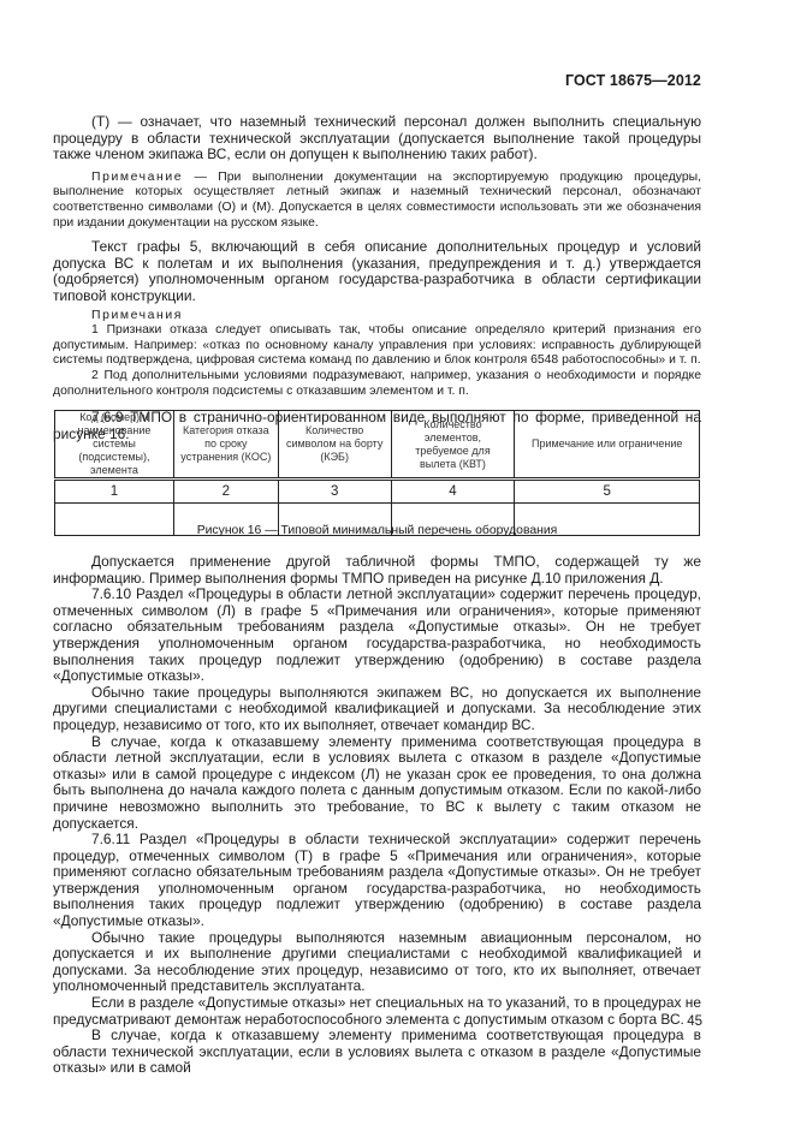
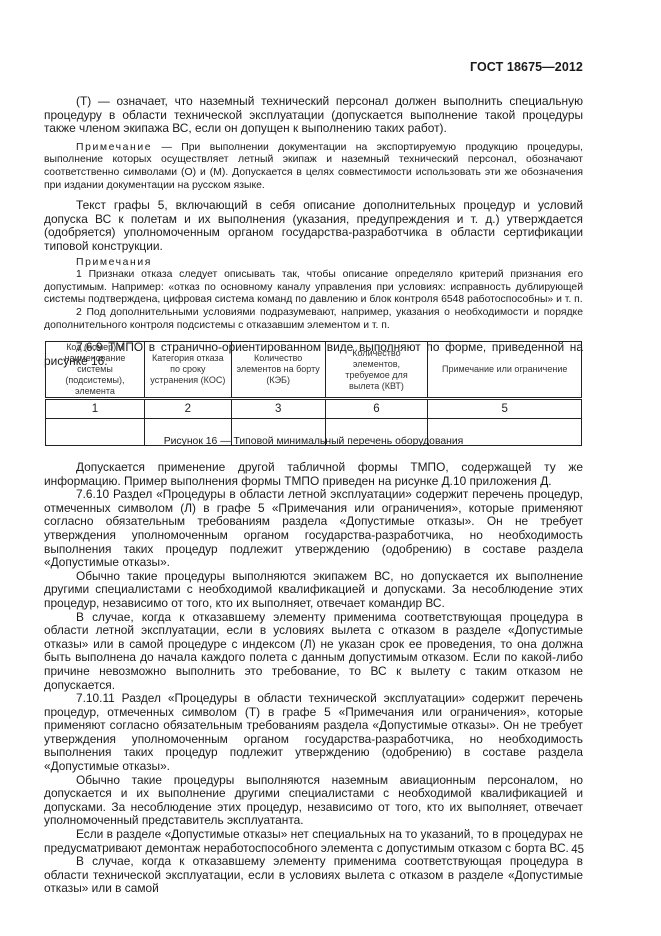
  ГОСТ 18675—2012
  (Т) — означает, что наземный технический персонал должен выполнить специальную процедуру в области технической эксплуатации (допускается выполнение такой процедуры также членом экипажа ВС, если он допущен к выполнению таких работ).
  Примечание — При выполнении документации на экспортируемую продукцию процедуры, выполнение которых осуществляет летный экипаж и наземный технический персонал, обозначают соответственно символами (О) и (М). Допускается в целях совместимости использовать эти же обозначения при издании документации на русском языке.
  Текст графы 5, включающий в себя описание дополнительных процедур и условий допуска ВС к полетам и их выполнения (указания, предупреждения и т. д.) утверждается (одобряется) уполномоченным органом государства-разработчика в области сертификации типовой конструкции.
  Примечания
  1 Признаки отказа следует описывать так, чтобы описание определяло критерий признания его допустимым. Например: «отказ по основному каналу управления при условиях: исправность дублирующей системы подтверждена, цифровая система команд по давлению и блок контроля 6548 работоспособны» и т. п.
  2 Под дополнительными условиями подразумевают, например, указания о необходимости и порядке дополнительного контроля подсистемы с отказавшим элементом и т. п.
  7.6.9 ТМПО в странично-ориентированном виде выполняют по форме, приведенной на рисунке 16.
- Код (номер) и наименование системы (подсистемы), элемента	Категория отказа по сроку устранения (КОС)	Количество символом на борту (КЭБ)	Количество элементов, требуемое для вылета (КВТ)	Примечание или ограничение
+ Код (номер) и наименование системы (подсистемы), элемента	Категория отказа по сроку устранения (КОС)	Количество элементов на борту (КЭБ)	Количество элементов, требуемое для вылета (КВТ)	Примечание или ограничение
- 1	2	3	4	5
+ 1	2	3	6	5
  Рисунок 16 — Типовой минимальный перечень оборудования
  Допускается применение другой табличной формы ТМПО, содержащей ту же информацию. Пример выполнения формы ТМПО приведен на рисунке Д.10 приложения Д.
  7.6.10 Раздел «Процедуры в области летной эксплуатации» содержит перечень процедур, отмеченных символом (Л) в графе 5 «Примечания или ограничения», которые применяют согласно обязательным требованиям раздела «Допустимые отказы». Он не требует утверждения уполномоченным органом государства-разработчика, но необходимость выполнения таких процедур подлежит утверждению (одобрению) в составе раздела «Допустимые отказы».
  Обычно такие процедуры выполняются экипажем ВС, но допускается их выполнение другими специалистами с необходимой квалификацией и допусками. За несоблюдение этих процедур, независимо от того, кто их выполняет, отвечает командир ВС.
  В случае, когда к отказавшему элементу применима соответствующая процедура в области летной эксплуатации, если в условиях вылета с отказом в разделе «Допустимые отказы» или в самой процедуре с индексом (Л) не указан срок ее проведения, то она должна быть выполнена до начала каждого полета с данным допустимым отказом. Если по какой-либо причине невозможно выполнить это требование, то ВС к вылету с таким отказом не допускается.
- 7.6.11 Раздел «Процедуры в области технической эксплуатации» содержит перечень процедур, отмеченных символом (Т) в графе 5 «Примечания или ограничения», которые применяют согласно обязательным требованиям раздела «Допустимые отказы». Он не требует утверждения уполномоченным органом государства-разработчика, но необходимость выполнения таких процедур подлежит утверждению (одобрению) в составе раздела «Допустимые отказы».
+ 7.10.11 Раздел «Процедуры в области технической эксплуатации» содержит перечень процедур, отмеченных символом (Т) в графе 5 «Примечания или ограничения», которые применяют согласно обязательным требованиям раздела «Допустимые отказы». Он не требует утверждения уполномоченным органом государства-разработчика, но необходимость выполнения таких процедур подлежит утверждению (одобрению) в составе раздела «Допустимые отказы».
  Обычно такие процедуры выполняются наземным авиационным персоналом, но допускается и их выполнение другими специалистами с необходимой квалификацией и допусками. За несоблюдение этих процедур, независимо от того, кто их выполняет, отвечает уполномоченный представитель эксплуатанта.
  Если в разделе «Допустимые отказы» нет специальных на то указаний, то в процедурах не предусматривают демонтаж неработоспособного элемента с допустимым отказом с борта ВС.
  В случае, когда к отказавшему элементу применима соответствующая процедура в области технической эксплуатации, если в условиях вылета с отказом в разделе «Допустимые отказы» или в самой
  45
